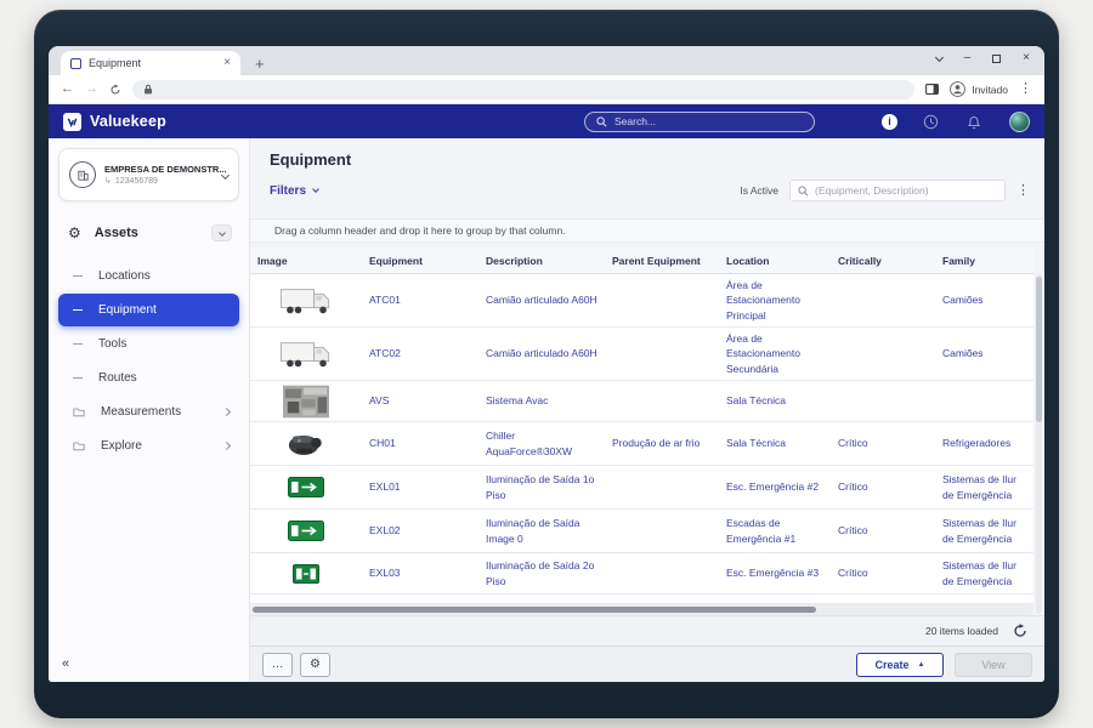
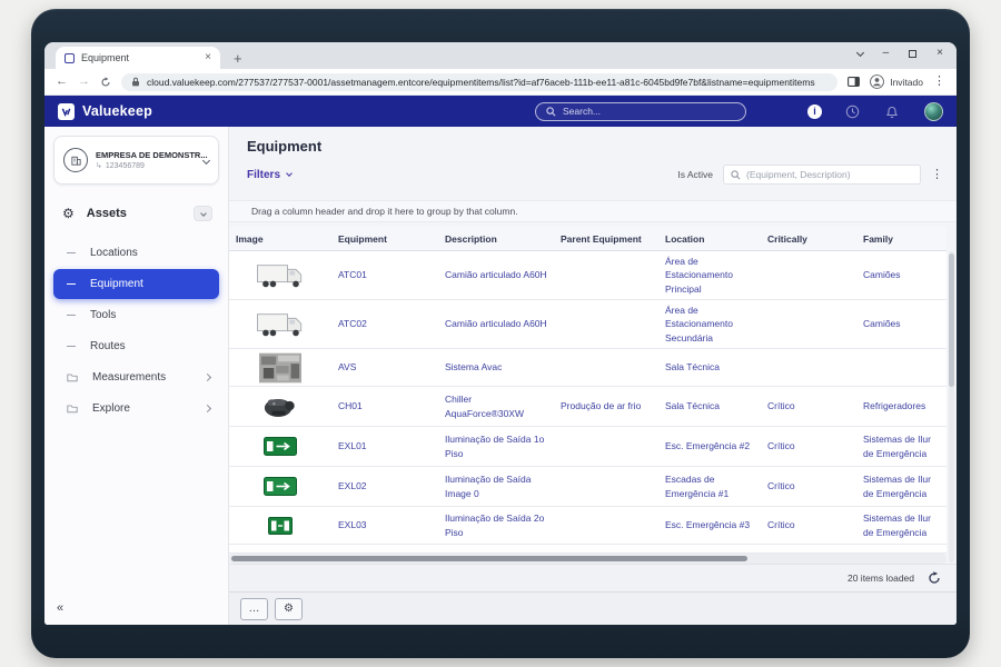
  Equipment
  ×
  +
  –
  ×
  ←
  →
+ cloud.valuekeep.com/277537/277537-0001/assetmanagem.entcore/equipmentitems/list?id=af76aceb-111b-ee11-a81c-6045bd9fe7bf&listname=equipmentitems
  Invitado
  ⋮
  Valuekeep
  Search...
  i
  EMPRESA DE DEMONSTR...
  ⚙
  Assets
  Locations
  Equipment
  Tools
  Routes
  Measurements
  Explore
  «
  Equipment
  Filters
  Is Active
  (Equipment, Description)
  ⋮
  Drag a column header and drop it here to group by that column.
  Image
  Equipment
  Description
  Parent Equipment
  Location
  Critically
  Family
  ATC01
  Camião articulado A60H
  Área de Estacionamento Principal
  Camiões
  ATC02
  Camião articulado A60H
  Área de Estacionamento Secundária
  Camiões
  AVS
  Sistema Avac
  Sala Técnica
  CH01
  Chiller AquaForce®30XW
  Produção de ar frio
  Sala Técnica
  Crítico
  Refrigeradores
  EXL01
  Iluminação de Saída 1o Piso
  Esc. Emergência #2
  Crítico
  Sistemas de Ilur de Emergência
  EXL02
  Iluminação de Saída Image 0
  Escadas de Emergência #1
  Crítico
  Sistemas de Ilur de Emergência
  EXL03
  Iluminação de Saída 2o Piso
  Esc. Emergência #3
  Crítico
  Sistemas de Ilur de Emergência
  20 items loaded
  …
  ⚙
- Create
- View
